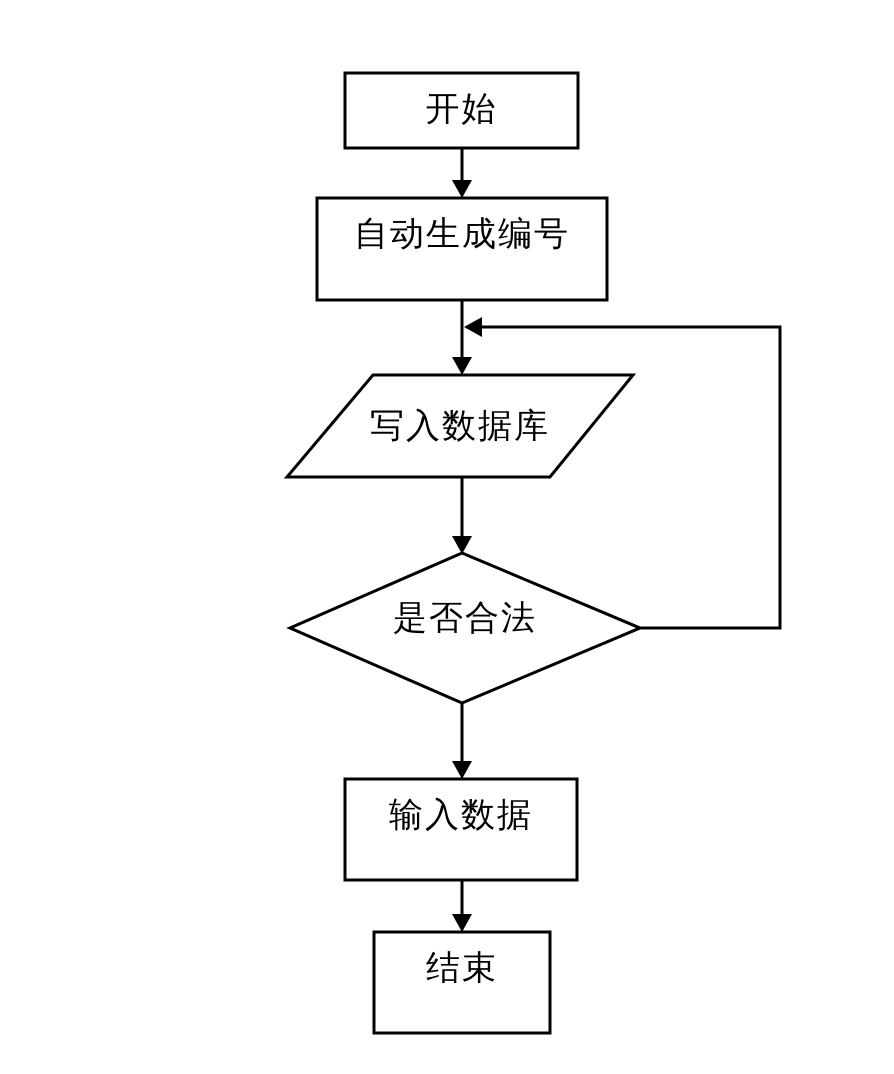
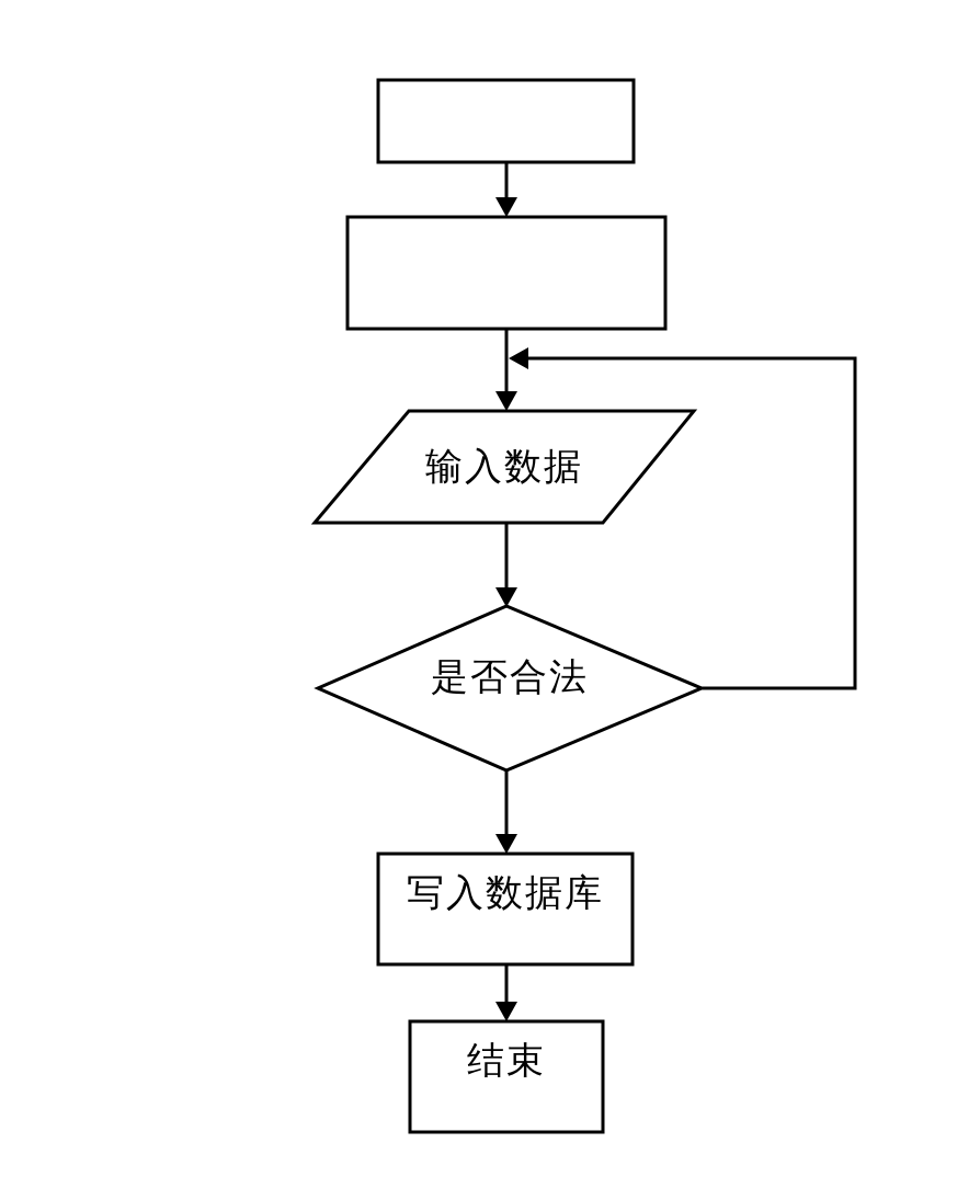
- 开始
- 自动生成编号
- 写入数据库
+ 输入数据
  是否合法
- 输入数据
+ 写入数据库
  结束
